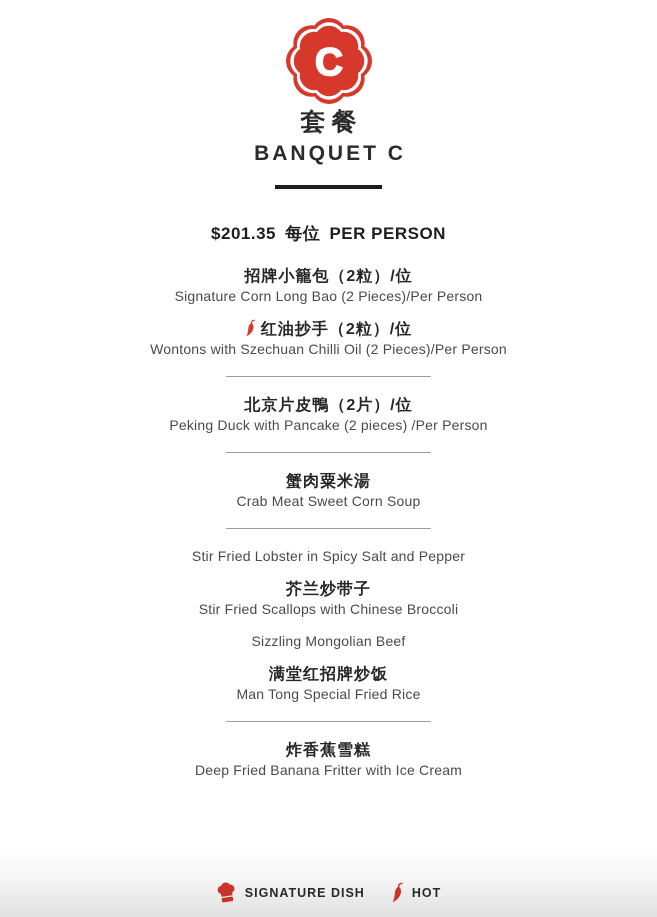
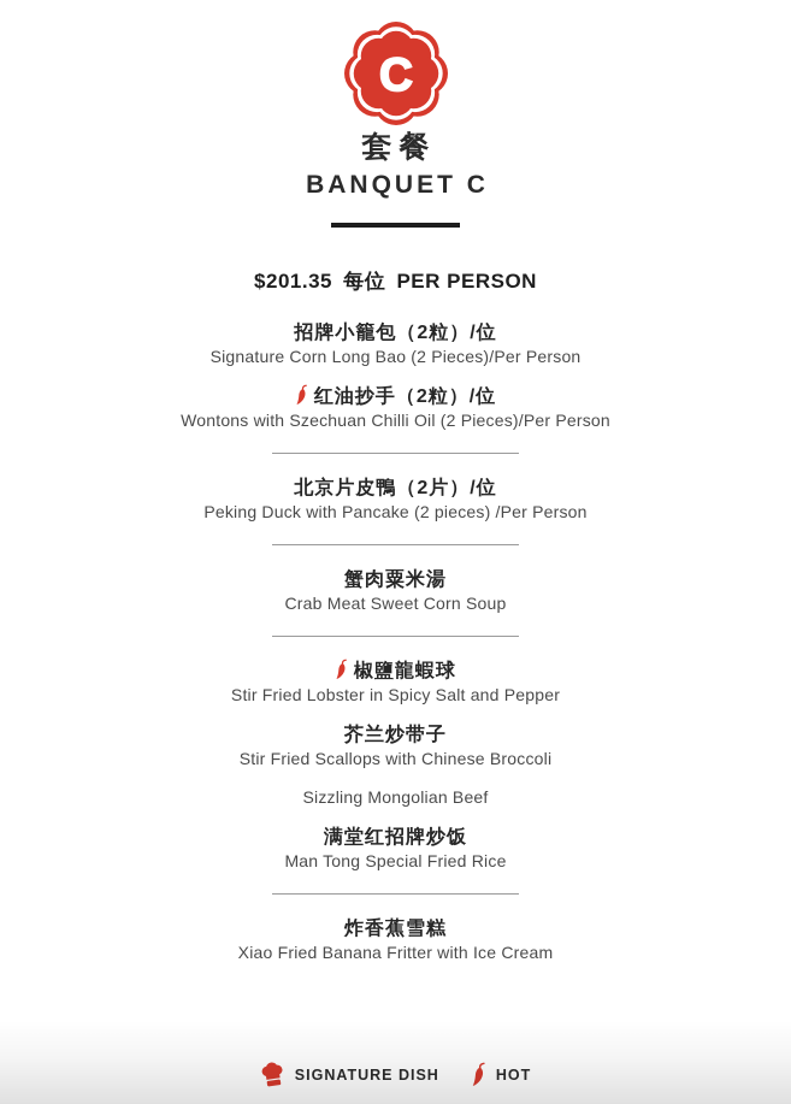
  C
  套餐
  BANQUET C
  $201.35 每位 PER PERSON
  招牌小籠包（2粒）/位
  Signature Corn Long Bao (2 Pieces)/Per Person
  红油抄手（2粒）/位
  Wontons with Szechuan Chilli Oil (2 Pieces)/Per Person
  北京片皮鴨（2片）/位
  Peking Duck with Pancake (2 pieces) /Per Person
  蟹肉粟米湯
  Crab Meat Sweet Corn Soup
+ 椒鹽龍蝦球
  Stir Fried Lobster in Spicy Salt and Pepper
  芥兰炒带子
  Stir Fried Scallops with Chinese Broccoli
  Sizzling Mongolian Beef
  满堂红招牌炒饭
  Man Tong Special Fried Rice
  炸香蕉雪糕
- Deep Fried Banana Fritter with Ice Cream
+ Xiao Fried Banana Fritter with Ice Cream
